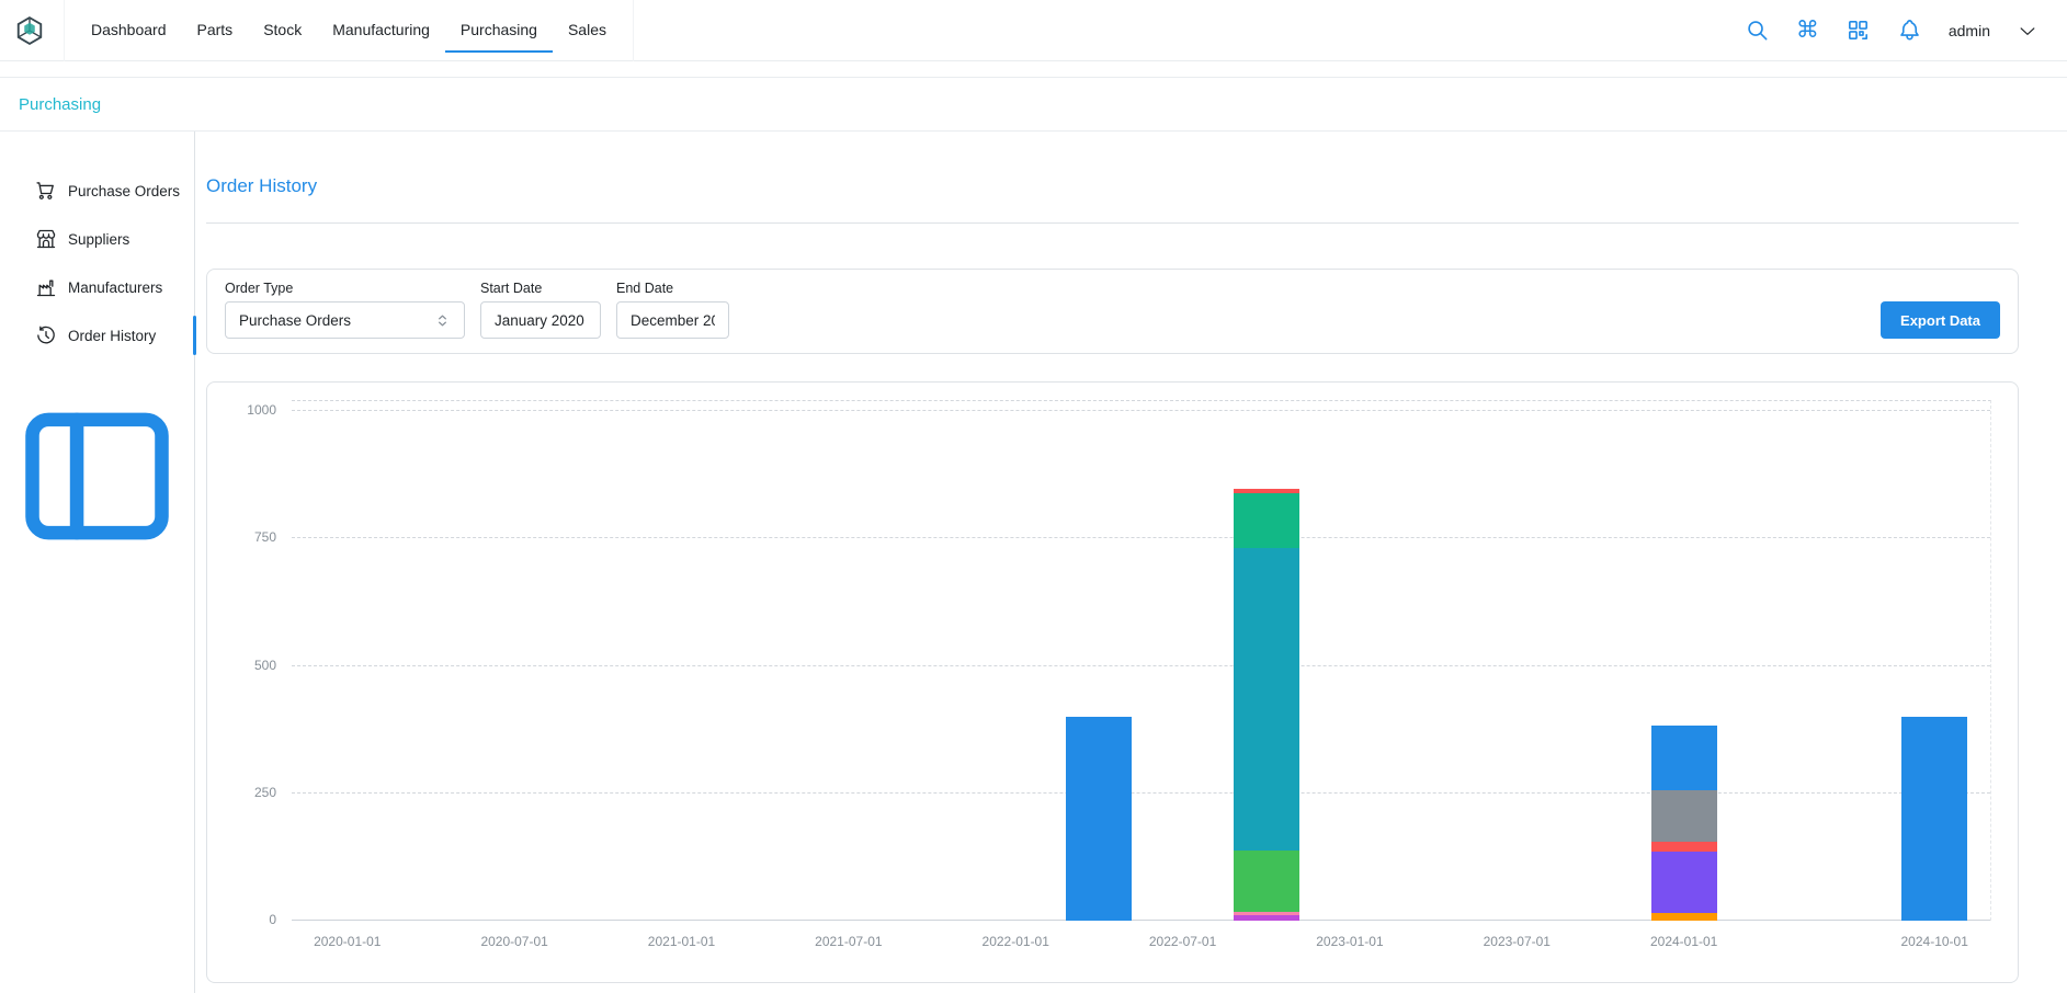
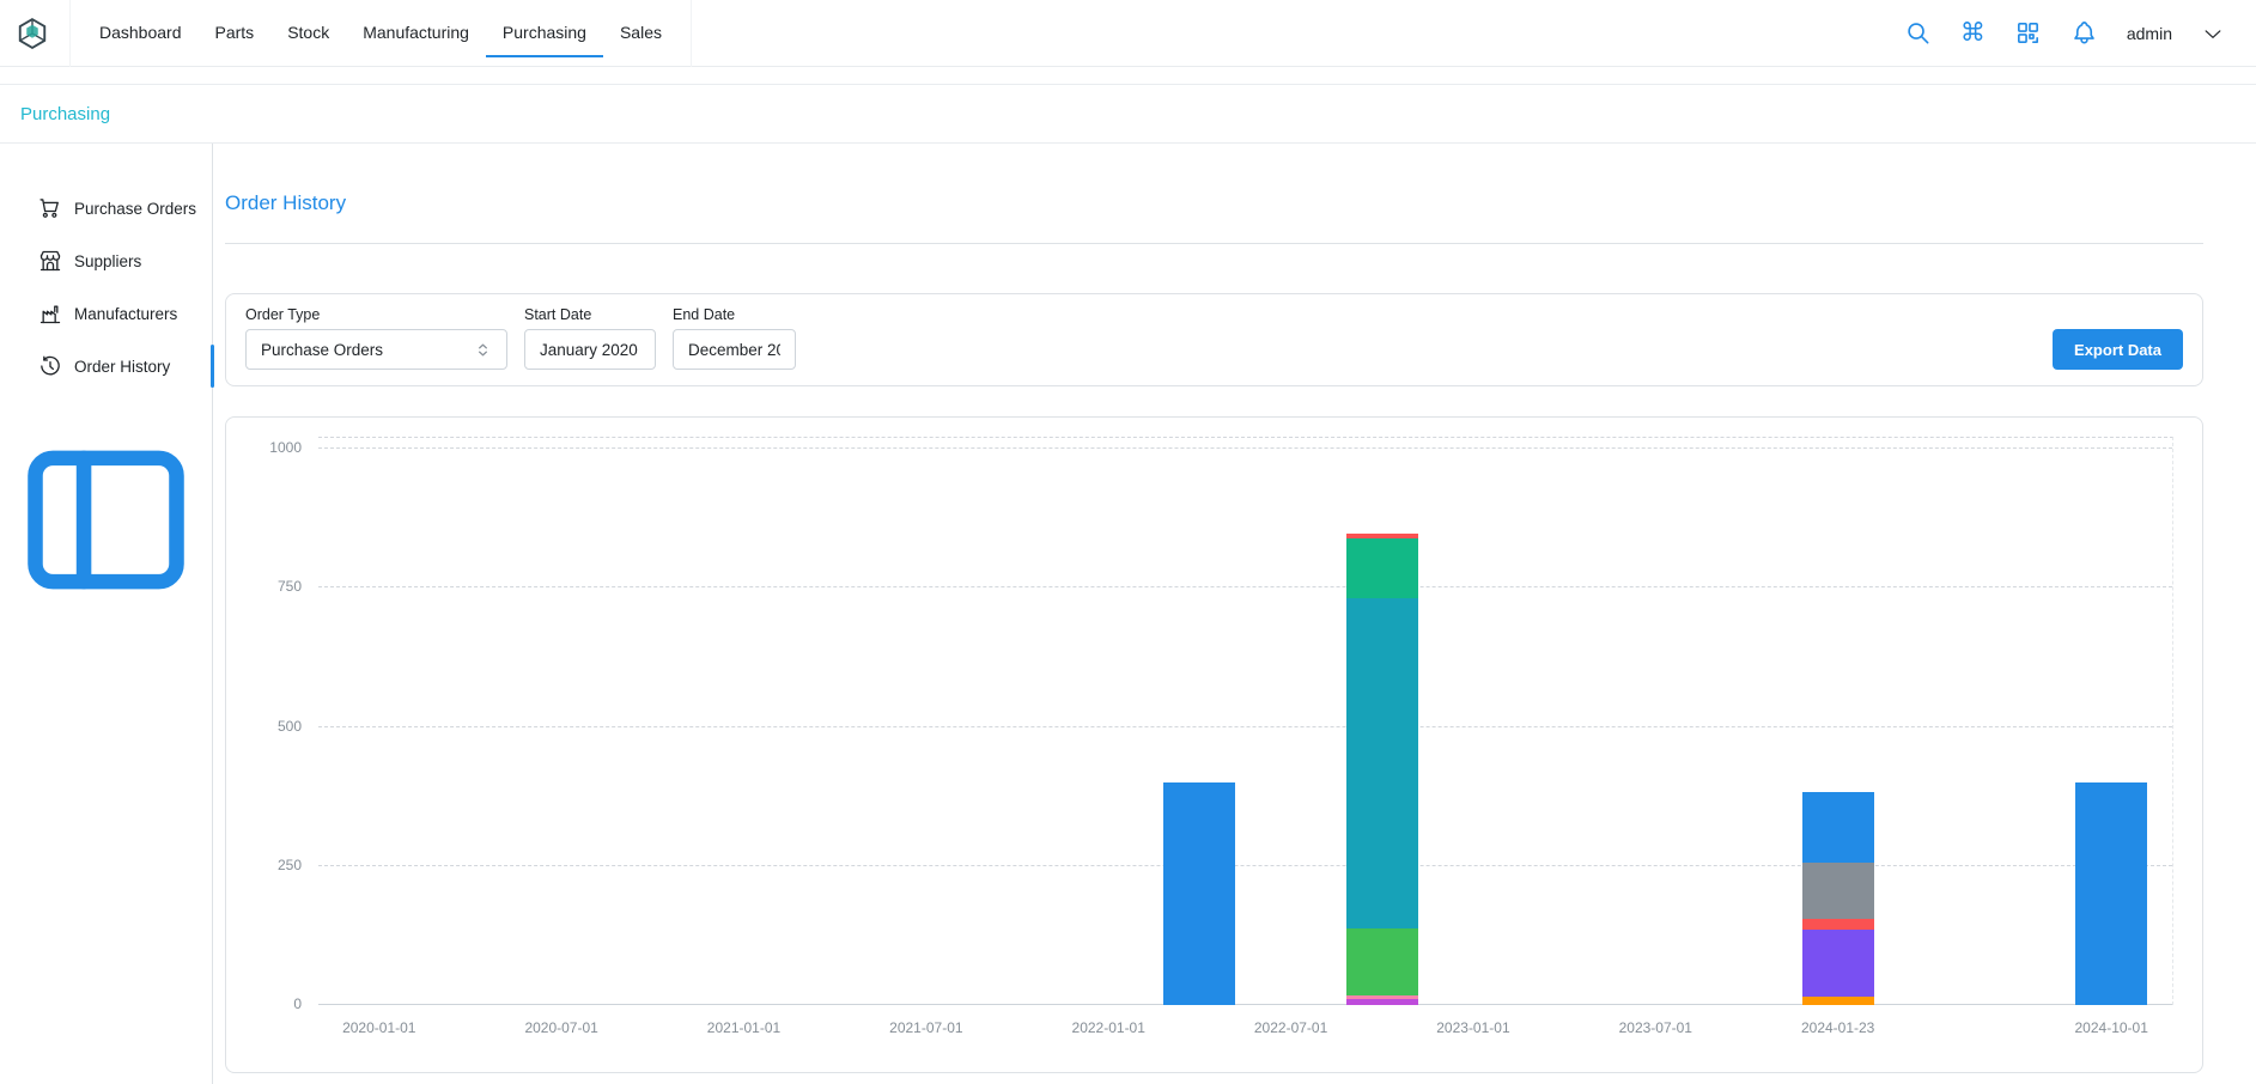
  Dashboard
  Parts
  Stock
  Manufacturing
  Purchasing
  Sales
  ⌘
  admin
  Purchasing
  Purchase Orders
  Suppliers
  Manufacturers
  Order History
  Order History
  Order Type
  Purchase Orders
  Start Date
  January 2020
  End Date
  December 2
  Export Data
  0
  250
  500
  750
  1000
  2020-01-01
  2020-07-01
  2021-01-01
  2021-07-01
  2022-01-01
  2022-07-01
  2023-01-01
  2023-07-01
- 2024-01-01
+ 2024-01-23
  2024-10-01
